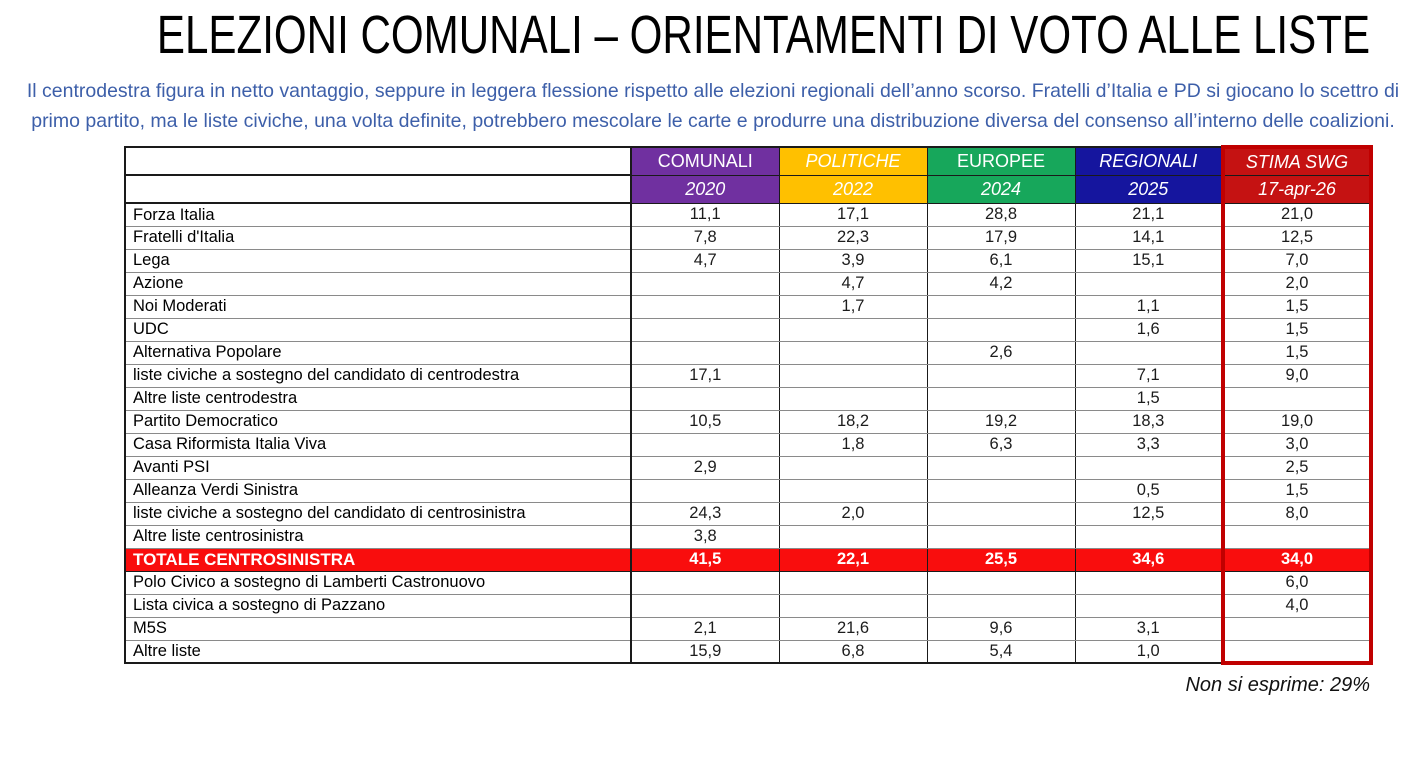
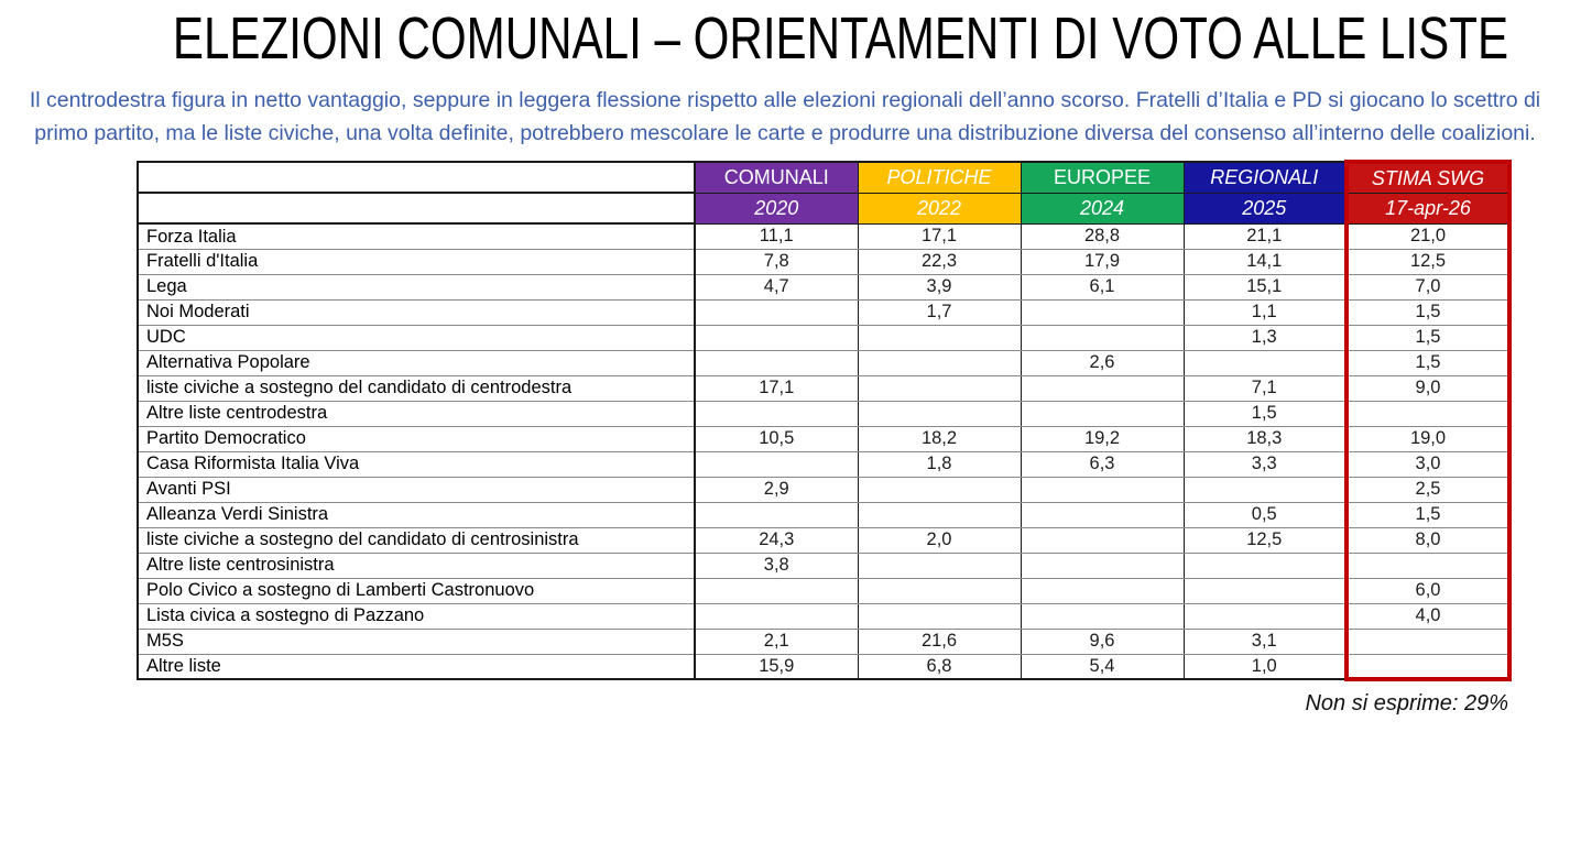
  ELEZIONI COMUNALI – ORIENTAMENTI DI VOTO ALLE LISTE
  Il centrodestra figura in netto vantaggio, seppure in leggera flessione rispetto alle elezioni regionali dell’anno scorso. Fratelli d’Italia e PD si giocano lo scettro di primo partito, ma le liste civiche, una volta definite, potrebbero mescolare le carte e produrre una distribuzione diversa del consenso all’interno delle coalizioni.
  	COMUNALI	POLITICHE	EUROPEE	REGIONALI	STIMA SWG
  	2020	2022	2024	2025	17-apr-26
  Forza Italia	11,1	17,1	28,8	21,1	21,0
  Fratelli d'Italia	7,8	22,3	17,9	14,1	12,5
  Lega	4,7	3,9	6,1	15,1	7,0
- Azione		4,7	4,2		2,0
  Noi Moderati		1,7		1,1	1,5
- UDC				1,6	1,5
+ UDC				1,3	1,5
  Alternativa Popolare			2,6		1,5
  liste civiche a sostegno del candidato di centrodestra	17,1			7,1	9,0
  Altre liste centrodestra				1,5
  Partito Democratico	10,5	18,2	19,2	18,3	19,0
  Casa Riformista Italia Viva		1,8	6,3	3,3	3,0
  Avanti PSI	2,9				2,5
  Alleanza Verdi Sinistra				0,5	1,5
  liste civiche a sostegno del candidato di centrosinistra	24,3	2,0		12,5	8,0
  Altre liste centrosinistra	3,8
- TOTALE CENTROSINISTRA	41,5	22,1	25,5	34,6	34,0
  Polo Civico a sostegno di Lamberti Castronuovo					6,0
  Lista civica a sostegno di Pazzano					4,0
  M5S	2,1	21,6	9,6	3,1
  Altre liste	15,9	6,8	5,4	1,0
  Non si esprime: 29%
